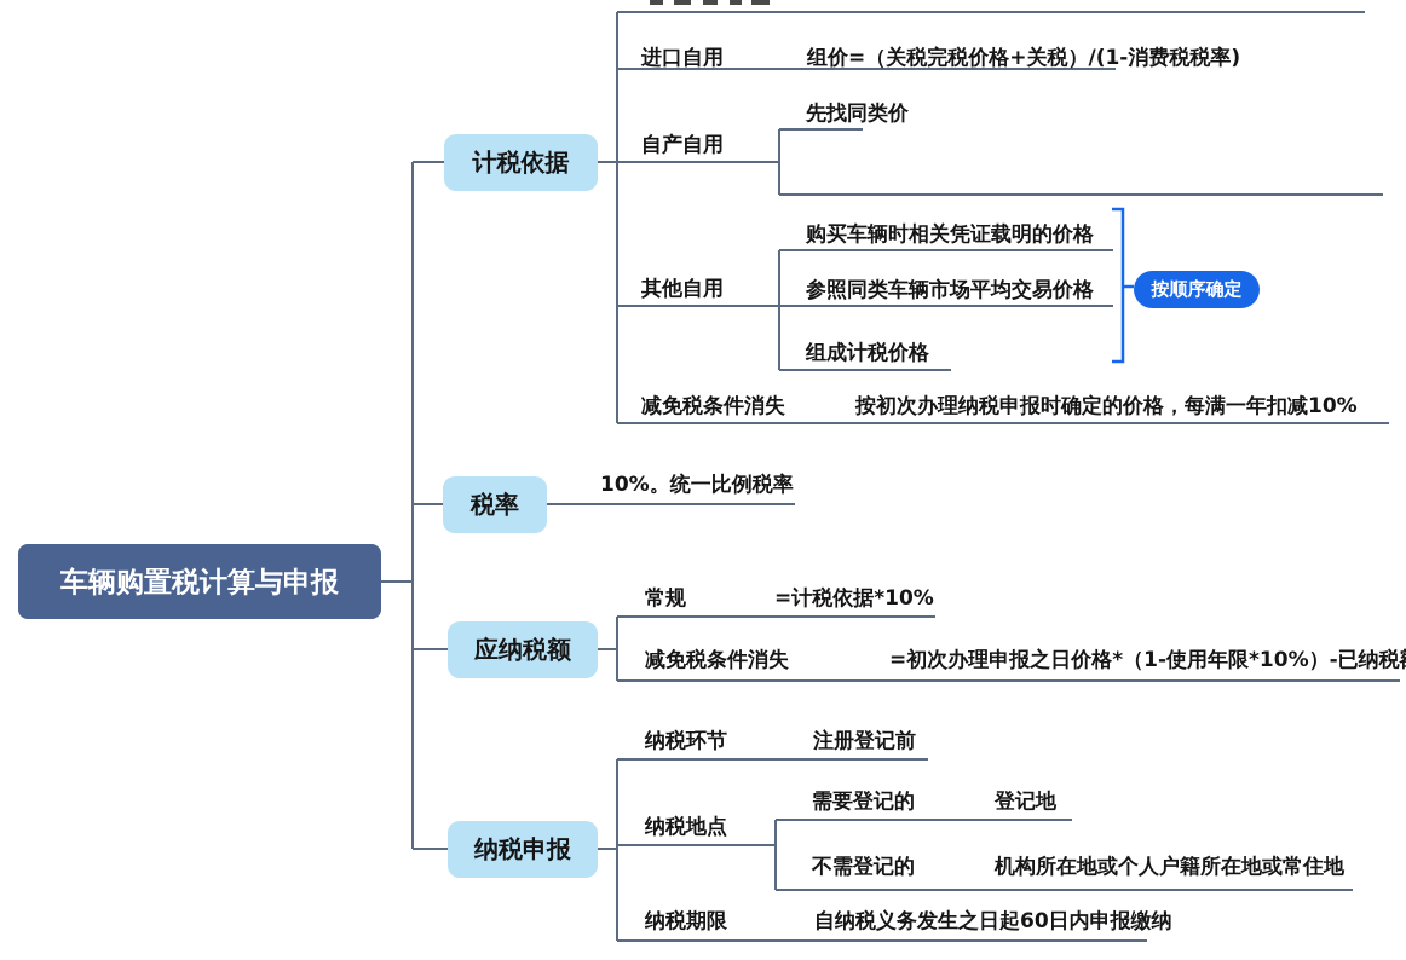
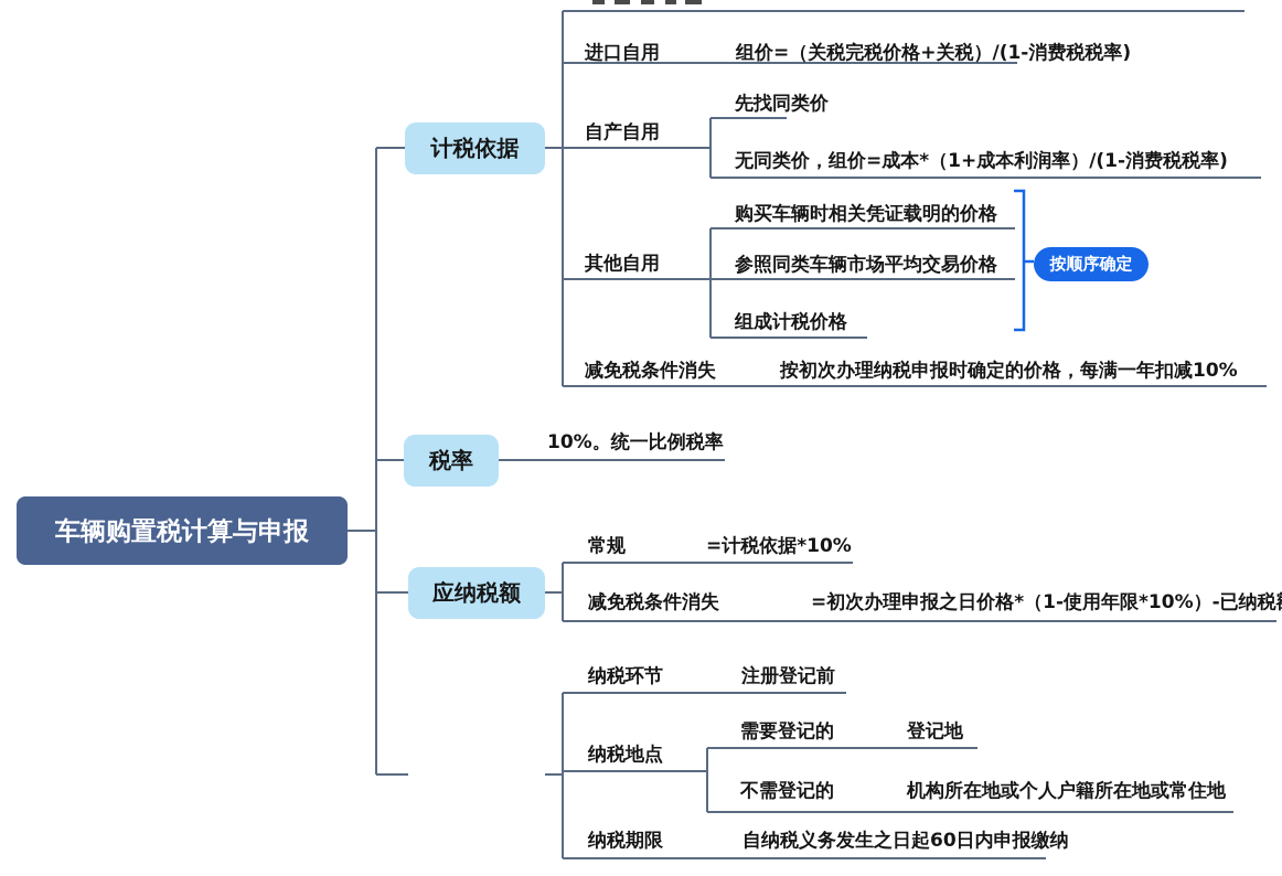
  车辆购置税计算与申报
  计税依据
  税率
  应纳税额
- 纳税申报
  进口自用
  组价=（关税完税价格+关税）/(1-消费税税率)
  自产自用
  先找同类价
+ 无同类价，组价=成本*（1+成本利润率）/(1-消费税税率)
  其他自用
  购买车辆时相关凭证载明的价格
  参照同类车辆市场平均交易价格
  组成计税价格
  按顺序确定
  减免税条件消失
  按初次办理纳税申报时确定的价格，每满一年扣减10%
  10%。统一比例税率
  常规
  =计税依据*10%
  减免税条件消失
  =初次办理申报之日价格*（1-使用年限*10%）-已纳税
  纳税环节
  注册登记前
  纳税地点
  需要登记的
  登记地
  不需登记的
  机构所在地或个人户籍所在地或常住地
  纳税期限
  自纳税义务发生之日起60日内申报缴纳
